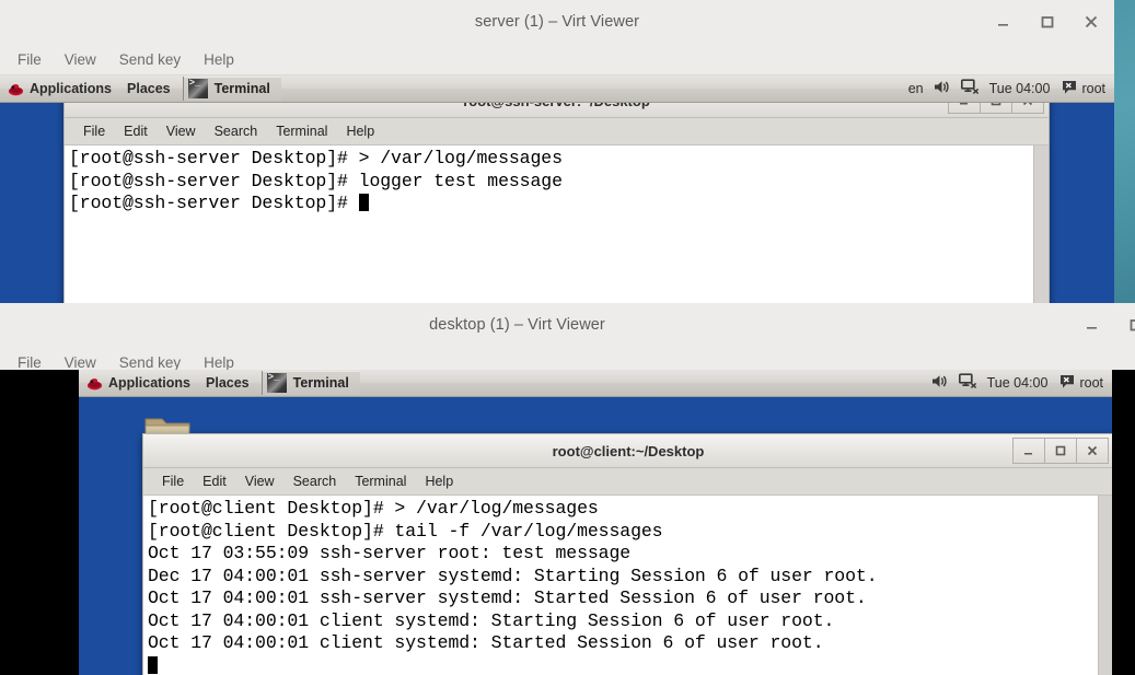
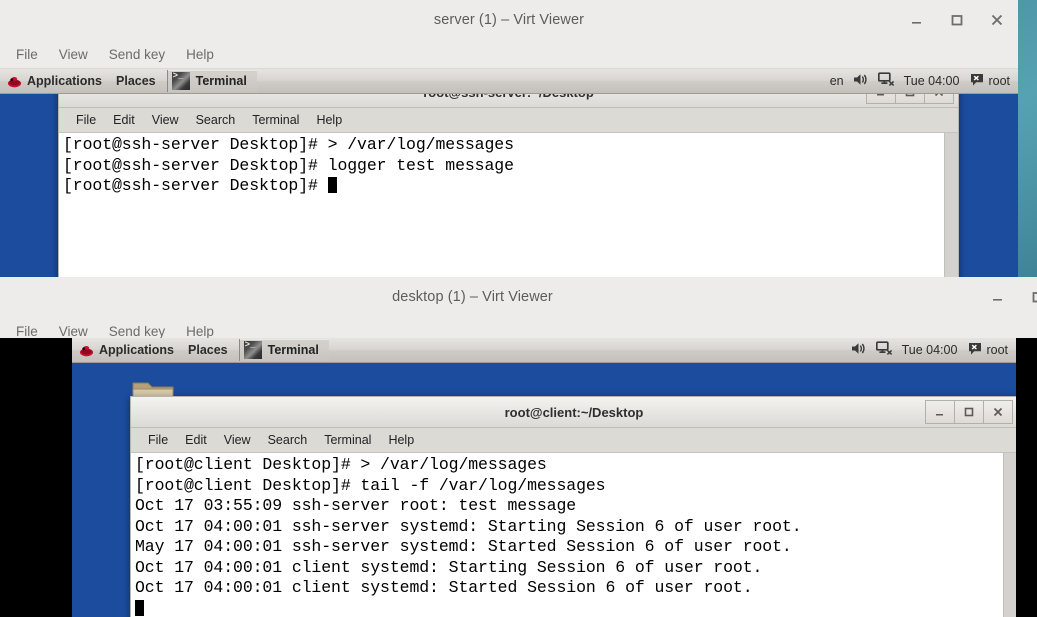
  server (1) – Virt Viewer
  File
  View
  Send key
  Help
  Applications
  Places
  Terminal
  en
  Tue 04:00
  root
  File
  Edit
  View
  Search
  Terminal
  Help
  [root@ssh-server Desktop]# > /var/log/messages
  [root@ssh-server Desktop]# logger test message
  [root@ssh-server Desktop]#
  desktop (1) – Virt Viewer
  File
  View
  Send key
  Help
  Applications
  Places
  Terminal
  Tue 04:00
  root
  root@client:~/Desktop
  File
  Edit
  View
  Search
  Terminal
  Help
  [root@client Desktop]# > /var/log/messages
  [root@client Desktop]# tail -f /var/log/messages
  Oct 17 03:55:09 ssh-server root: test message
- Dec 17 04:00:01 ssh-server systemd: Starting Session 6 of user root.
+ Oct 17 04:00:01 ssh-server systemd: Starting Session 6 of user root.
- Oct 17 04:00:01 ssh-server systemd: Started Session 6 of user root.
+ May 17 04:00:01 ssh-server systemd: Started Session 6 of user root.
  Oct 17 04:00:01 client systemd: Starting Session 6 of user root.
  Oct 17 04:00:01 client systemd: Started Session 6 of user root.
